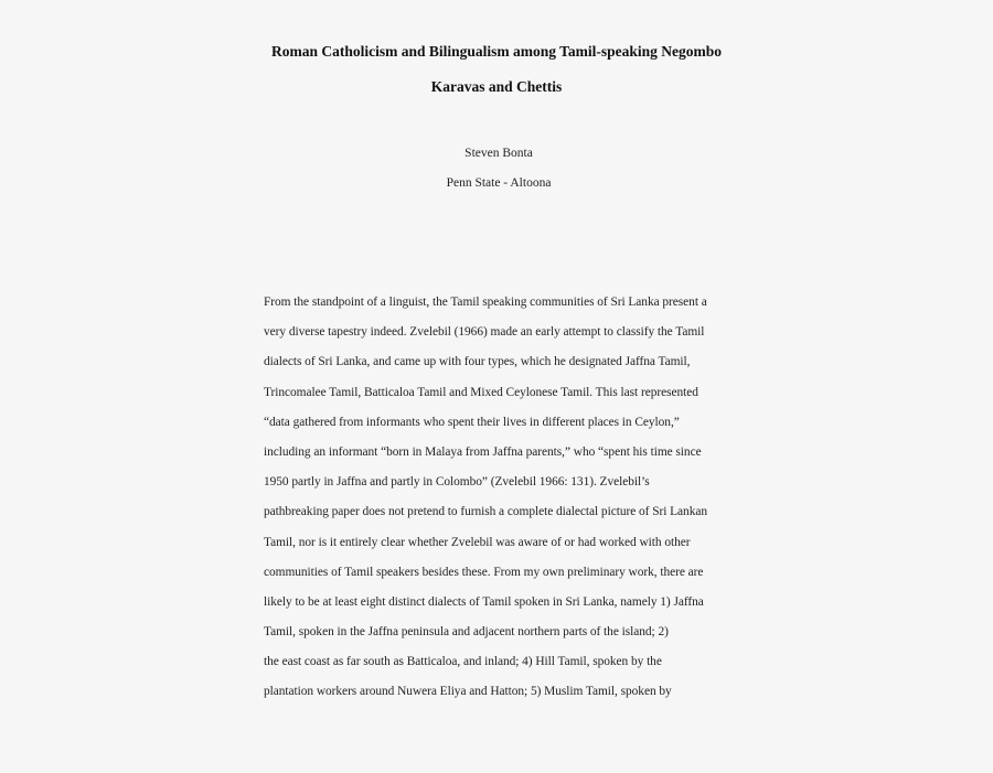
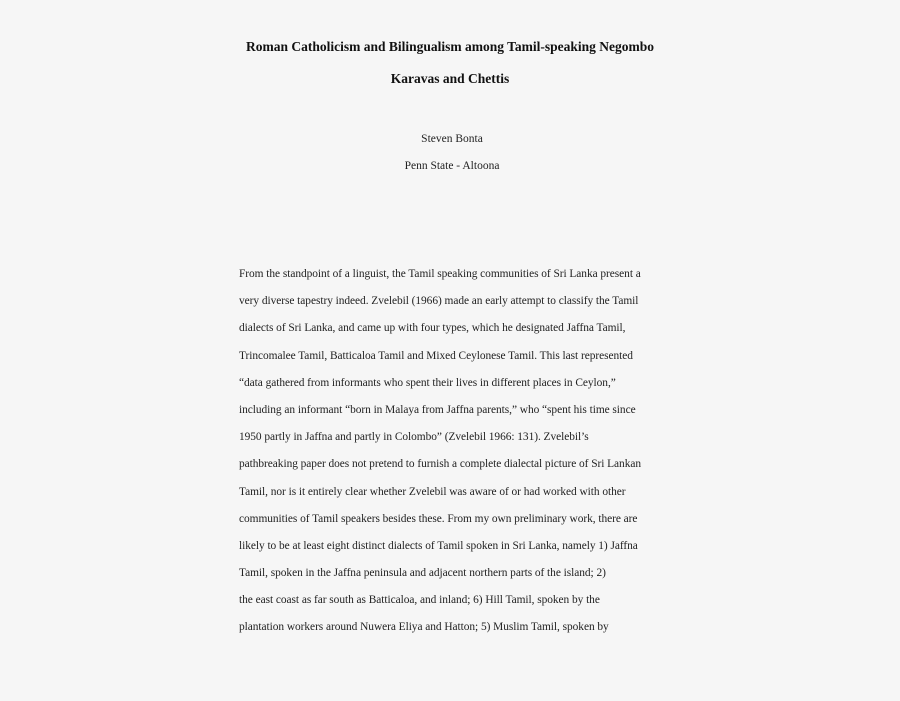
  Roman Catholicism and Bilingualism among Tamil-speaking Negombo
  Karavas and Chettis
  Steven Bonta
  Penn State - Altoona
  From the standpoint of a linguist, the Tamil speaking communities of Sri Lanka present a
  very diverse tapestry indeed. Zvelebil (1966) made an early attempt to classify the Tamil
  dialects of Sri Lanka, and came up with four types, which he designated Jaffna Tamil,
  Trincomalee Tamil, Batticaloa Tamil and Mixed Ceylonese Tamil. This last represented
  “data gathered from informants who spent their lives in different places in Ceylon,”
  including an informant “born in Malaya from Jaffna parents,” who “spent his time since
  1950 partly in Jaffna and partly in Colombo” (Zvelebil 1966: 131). Zvelebil’s
  pathbreaking paper does not pretend to furnish a complete dialectal picture of Sri Lankan
  Tamil, nor is it entirely clear whether Zvelebil was aware of or had worked with other
  communities of Tamil speakers besides these. From my own preliminary work, there are
  likely to be at least eight distinct dialects of Tamil spoken in Sri Lanka, namely 1) Jaffna
  Tamil, spoken in the Jaffna peninsula and adjacent northern parts of the island; 2)
- the east coast as far south as Batticaloa, and inland; 4) Hill Tamil, spoken by the
+ the east coast as far south as Batticaloa, and inland; 6) Hill Tamil, spoken by the
  plantation workers around Nuwera Eliya and Hatton; 5) Muslim Tamil, spoken by
